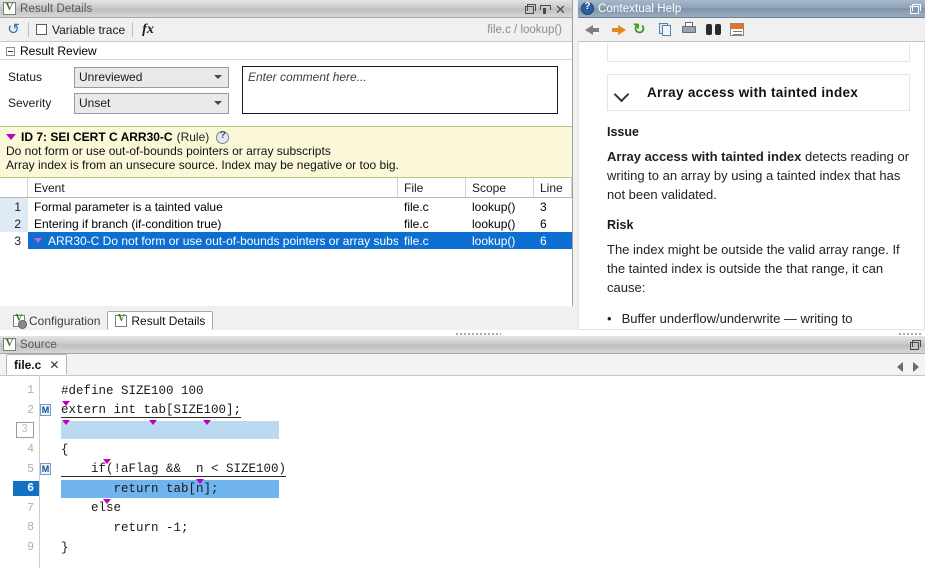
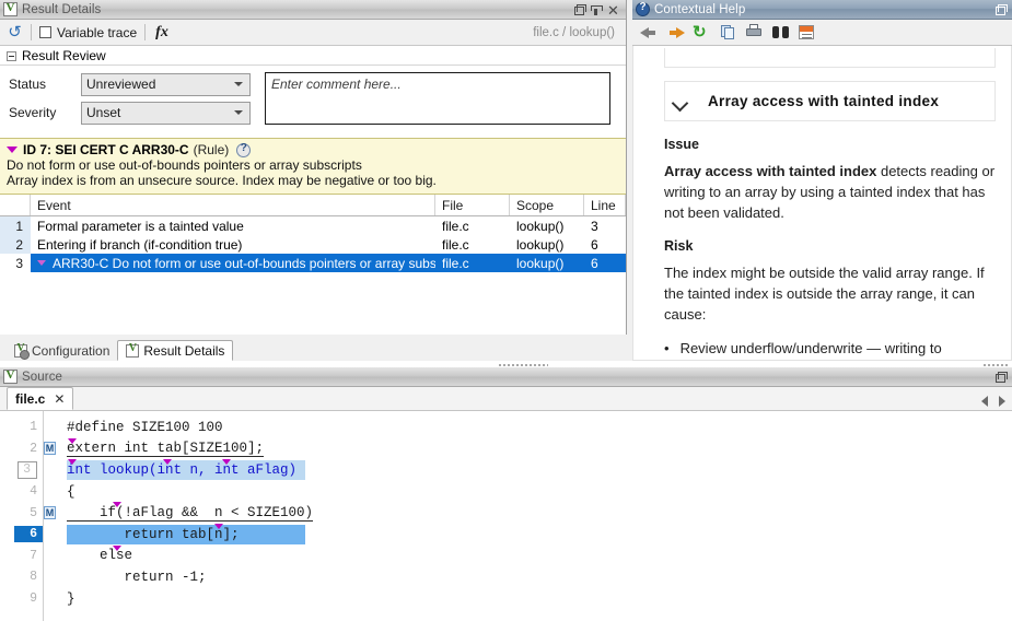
  Result Details
  ✕
  ↺
  Variable trace
  fx
  file.c / lookup()
  Result Review
  Status
  Unreviewed
  Severity
  Unset
  Enter comment here...
  ID 7: SEI CERT C ARR30-C
  (Rule)
  Do not form or use out-of-bounds pointers or array subscripts
  Array index is from an unsecure source. Index may be negative or too big.
  Event
  File
  Scope
  Line
  1
  Formal parameter is a tainted value
  file.c
  lookup()
  3
  2
  Entering if branch (if-condition true)
  file.c
  lookup()
  6
  3
  ARR30-C Do not form or use out-of-bounds pointers or array subs
  file.c
  lookup()
  6
  Configuration
  Result Details
  Contextual Help
  ↻
  Array access with tainted index
  Issue
  Array access with tainted index detects reading or writing to an array by using a tainted index that has not been validated.
  Risk
- The index might be outside the valid array range. If the tainted index is outside the that range, it can cause:
+ The index might be outside the valid array range. If the tainted index is outside the array range, it can cause:
  •
- Buffer underflow/underwrite — writing to
+ Review underflow/underwrite — writing to
  Source
  file.c
  ✕
  1
  2
  3
  4
  5
  6
  7
  8
  9
  M
  M
  #define SIZE100 100
  extern int tab[SIZE100];
+ int lookup(int n, int aFlag)
  {
  if(!aFlag && n < SIZE100)
  return tab[n];
  else
  return -1;
  }
